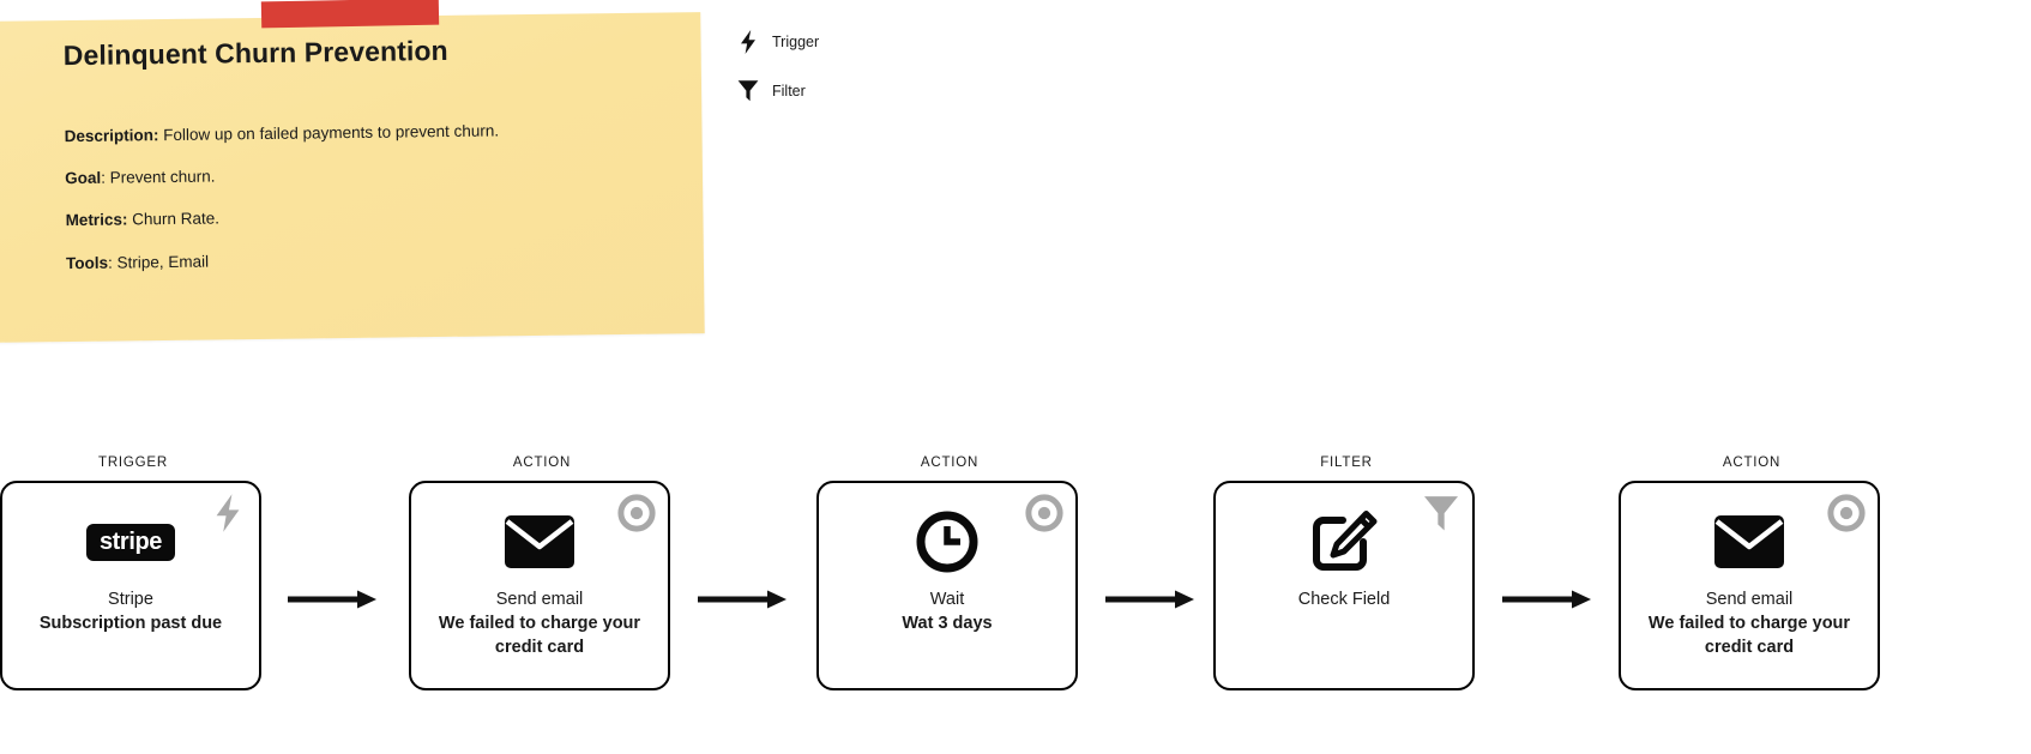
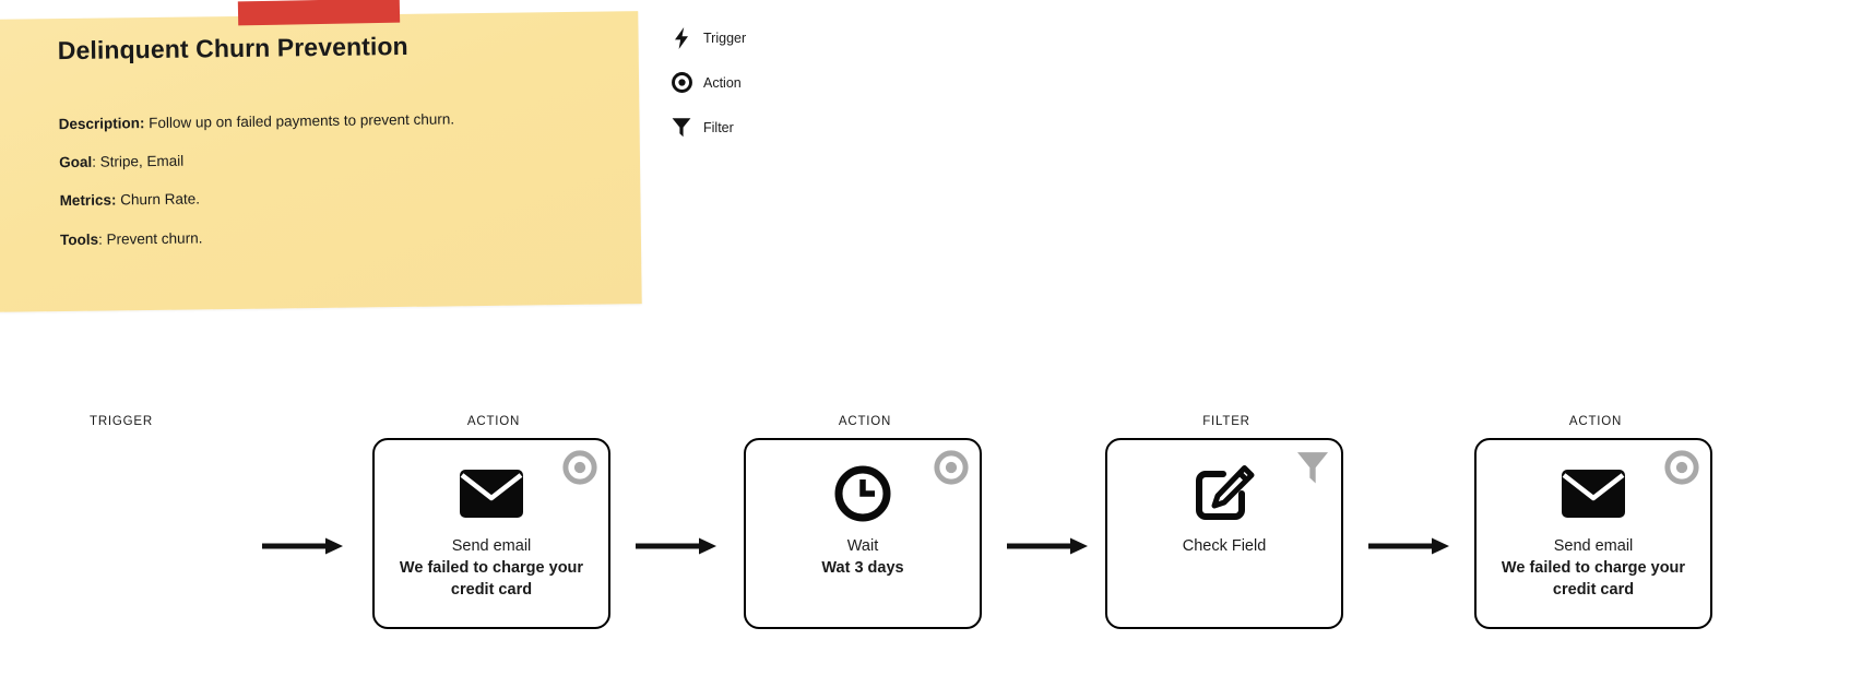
  Delinquent Churn Prevention
  Description: Follow up on failed payments to prevent churn.
- Goal: Prevent churn.
+ Goal: Stripe, Email
  Metrics: Churn Rate.
- Tools: Stripe, Email
+ Tools: Prevent churn.
  Trigger
+ Action
  Filter
  TRIGGER
- stripe
- Stripe
- Subscription past due
  ACTION
  Send email
  We failed to charge your credit card
  ACTION
  Wait
  Wat 3 days
  FILTER
  Check Field
  ACTION
  Send email
  We failed to charge your credit card
